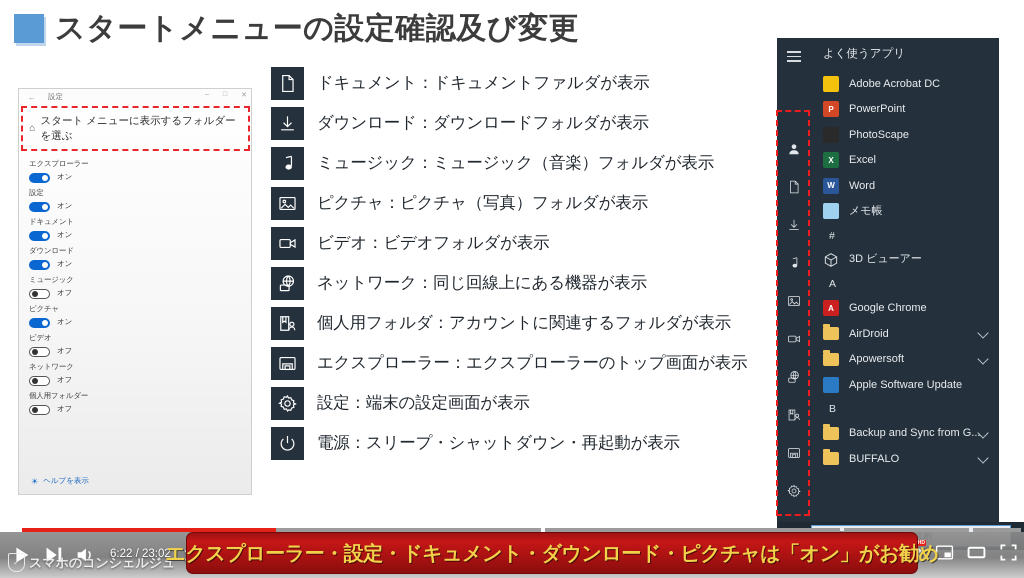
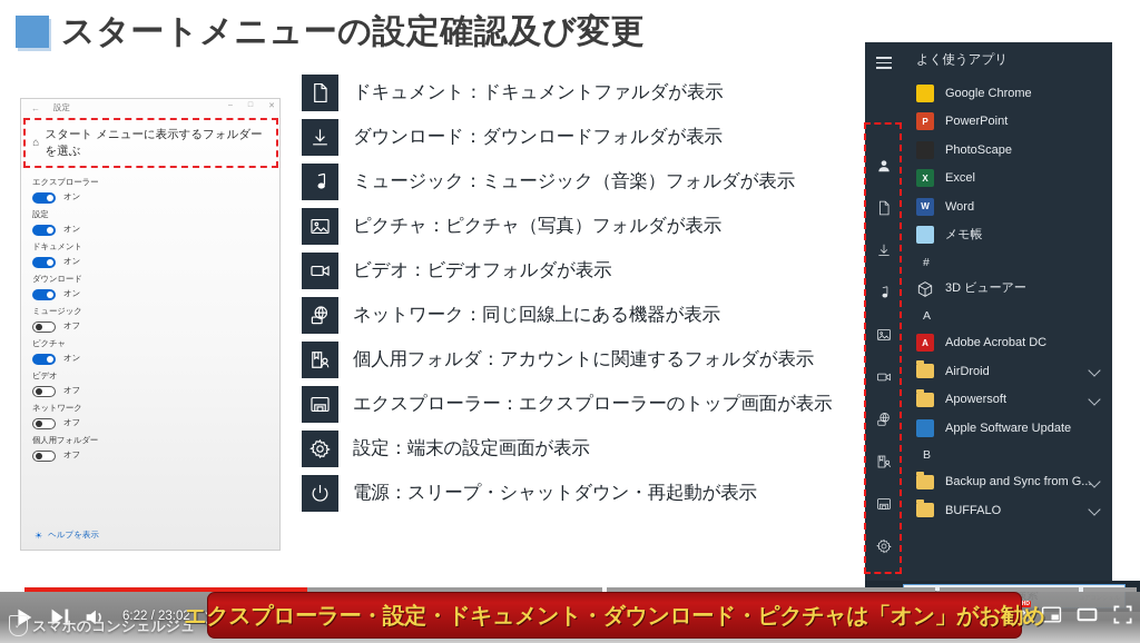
  スタートメニューの設定確認及び変更
  ←
  設定
  ⌂
  スタート メニューに表示するフォルダーを選ぶ
  エクスプローラー
  オン
  設定
  オン
  ドキュメント
  オン
  ダウンロード
  オン
  ミュージック
  オフ
  ピクチャ
  オン
  ビデオ
  オフ
  ネットワーク
  オフ
  個人用フォルダー
  オフ
  ☀
  ヘルプを表示
  ドキュメント：ドキュメントファルダが表示
  ダウンロード：ダウンロードフォルダが表示
  ミュージック：ミュージック（音楽）フォルダが表示
  ピクチャ：ピクチャ（写真）フォルダが表示
  ビデオ：ビデオフォルダが表示
  ネットワーク：同じ回線上にある機器が表示
  個人用フォルダ：アカウントに関連するフォルダが表示
  エクスプローラー：エクスプローラーのトップ画面が表示
  設定：端末の設定画面が表示
  電源：スリープ・シャットダウン・再起動が表示
  よく使うアプリ
- Adobe Acrobat DC
+ Google Chrome
  P
  PowerPoint
  PhotoScape
  X
  Excel
  W
  Word
  メモ帳
  #
  3D ビューアー
  A
  A
- Google Chrome
+ Adobe Acrobat DC
  AirDroid
  Apowersoft
  Apple Software Update
  B
  Backup and Sync from G...
  BUFFALO
  6:22 / 23:02
  ✓
  スマホのコンシェルジュ
  エクスプローラー・設定・ドキュメント・ダウンロード・ピクチャは「オン」がお勧め
